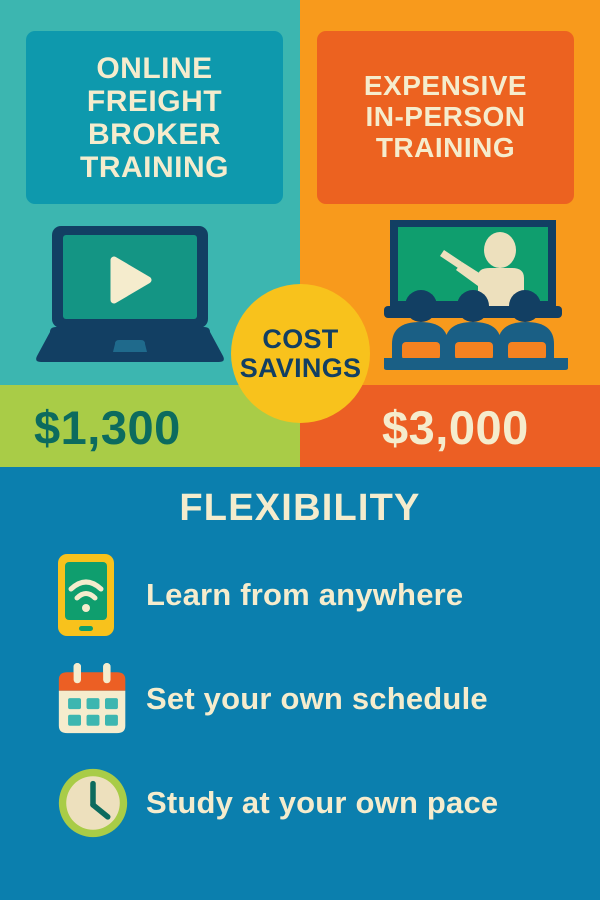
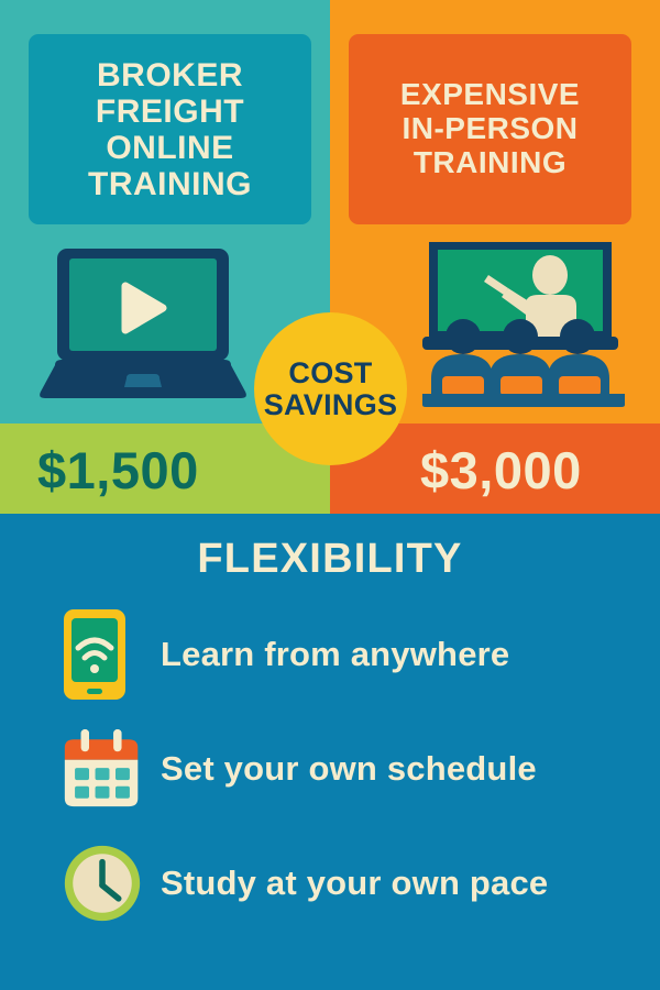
- ONLINE
+ BROKER
  FREIGHT
- BROKER
+ ONLINE
  TRAINING
  EXPENSIVE
  IN-PERSON
  TRAINING
  COST
  SAVINGS
- $1,300
+ $1,500
  $3,000
  FLEXIBILITY
  Learn from anywhere
  Set your own schedule
  Study at your own pace
